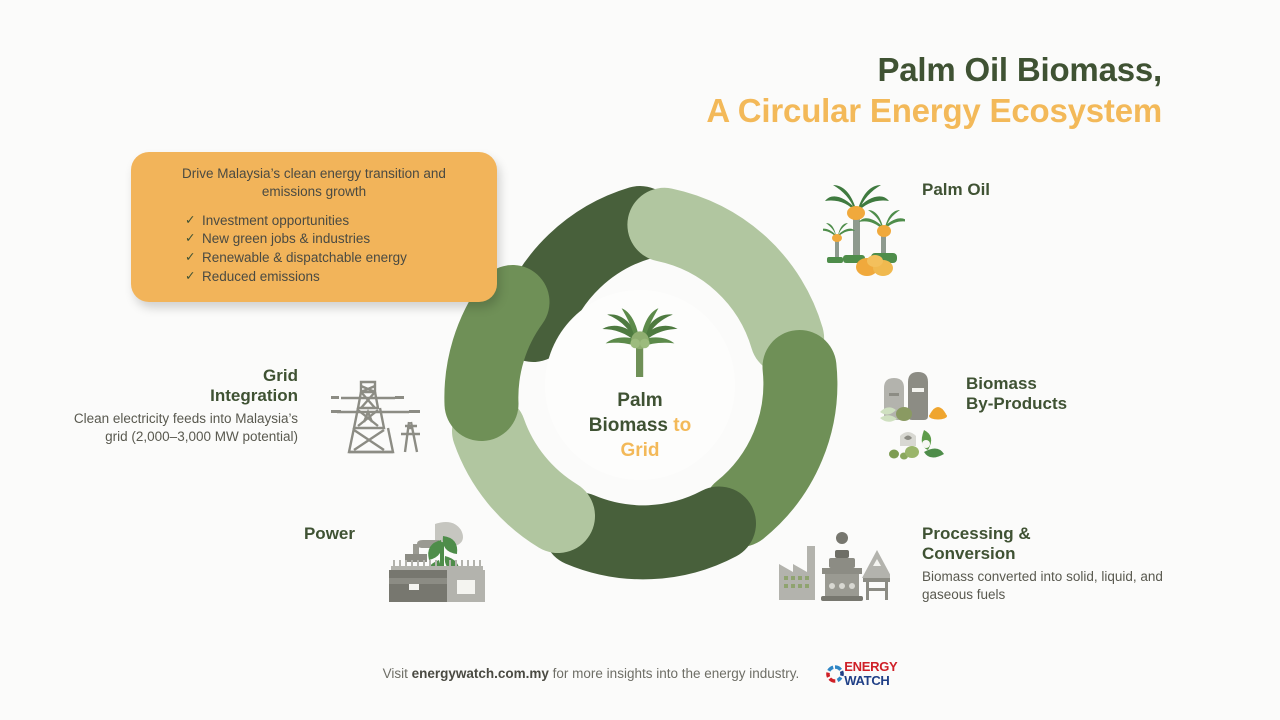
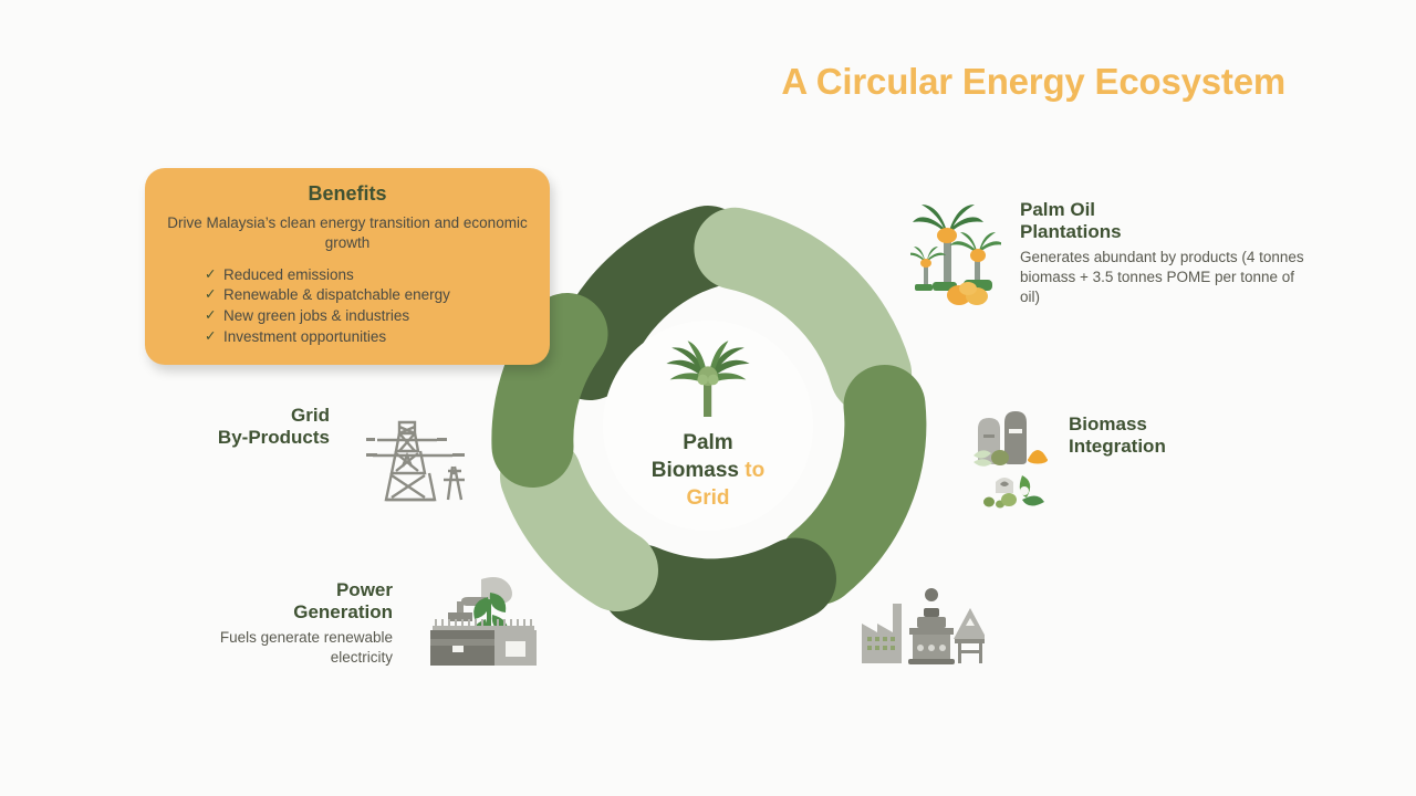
- Palm Oil Biomass,
  A Circular Energy Ecosystem
  Palm
  Biomass to
  Grid
+ Benefits
- Drive Malaysia’s clean energy transition and emissions growth
+ Drive Malaysia’s clean energy transition and economic growth
  ✓
- Investment opportunities
+ Reduced emissions
  ✓
- New green jobs & industries
+ Renewable & dispatchable energy
  ✓
- Renewable & dispatchable energy
+ New green jobs & industries
  ✓
- Reduced emissions
+ Investment opportunities
  Palm Oil
+ Plantations
+ Generates abundant by products (4 tonnes biomass + 3.5 tonnes POME per tonne of oil)
  Biomass
- By-Products
+ Integration
- Processing &
- Conversion
- Biomass converted into solid, liquid, and gaseous fuels
  Power
+ Generation
+ Fuels generate renewable electricity
  Grid
- Integration
+ By-Products
- Clean electricity feeds into Malaysia’s grid (2,000–3,000 MW potential)
- Visit energywatch.com.my for more insights into the energy industry.
- ENERGY
- WATCH
